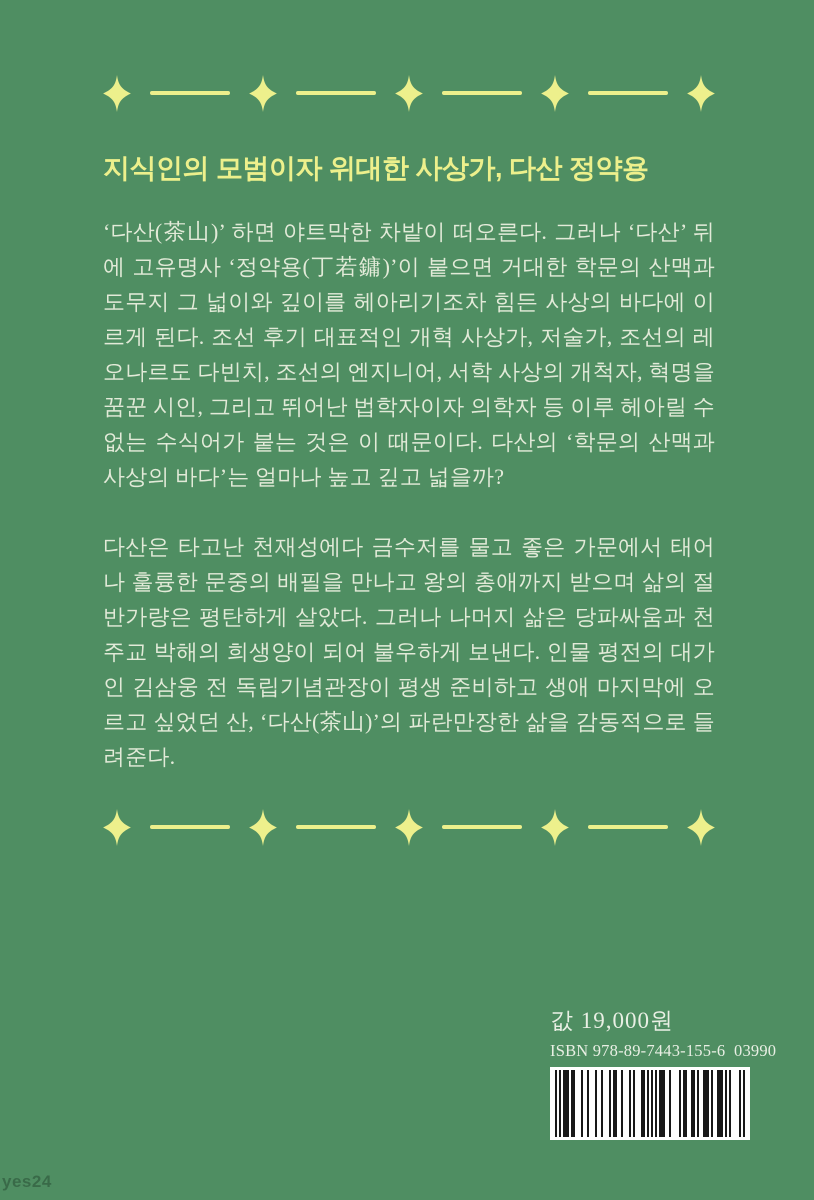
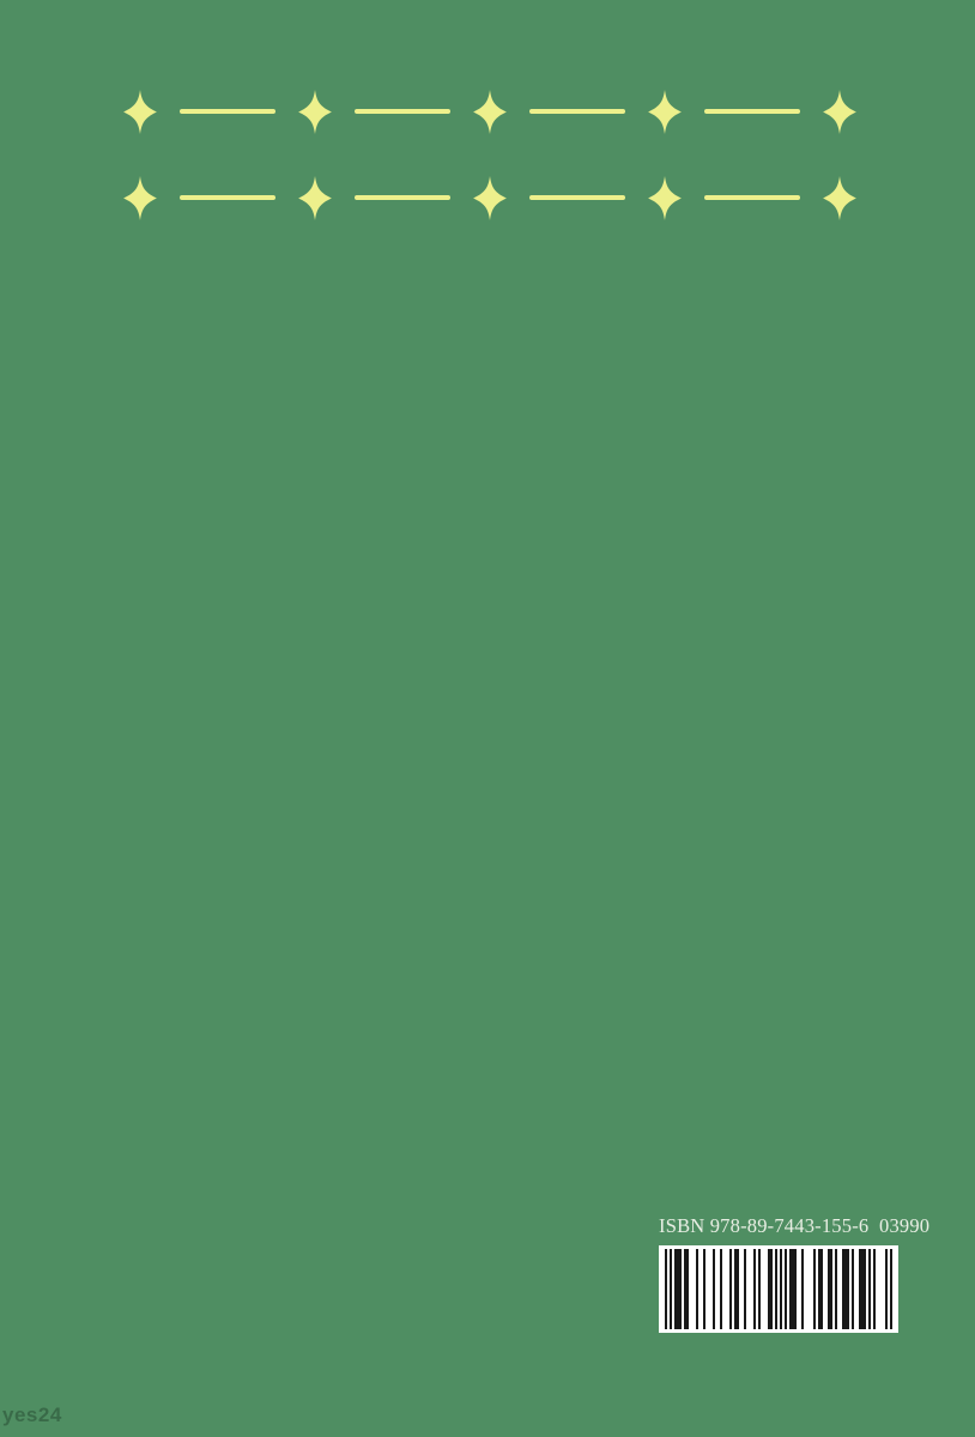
- 지식인의 모범이자 위대한 사상가, 다산 정약용
- ‘다산(茶山)’ 하면 야트막한 차밭이 떠오른다. 그러나 ‘다산’ 뒤에 고유명사 ‘정약용(丁若鏞)’이 붙으면 거대한 학문의 산맥과 도무지 그 넓이와 깊이를 헤아리기조차 힘든 사상의 바다에 이르게 된다. 조선 후기 대표적인 개혁 사상가, 저술가, 조선의 레오나르도 다빈치, 조선의 엔지니어, 서학 사상의 개척자, 혁명을 꿈꾼 시인, 그리고 뛰어난 법학자이자 의학자 등 이루 헤아릴 수 없는 수식어가 붙는 것은 이 때문이다. 다산의 ‘학문의 산맥과 사상의 바다’는 얼마나 높고 깊고 넓을까?
- 다산은 타고난 천재성에다 금수저를 물고 좋은 가문에서 태어나 훌륭한 문중의 배필을 만나고 왕의 총애까지 받으며 삶의 절반가량은 평탄하게 살았다. 그러나 나머지 삶은 당파싸움과 천주교 박해의 희생양이 되어 불우하게 보낸다. 인물 평전의 대가인 김삼웅 전 독립기념관장이 평생 준비하고 생애 마지막에 오르고 싶었던 산, ‘다산(茶山)’의 파란만장한 삶을 감동적으로 들려준다.
- 값 19,000원
  ISBN 978-89-7443-155-6 03990
  yes24
